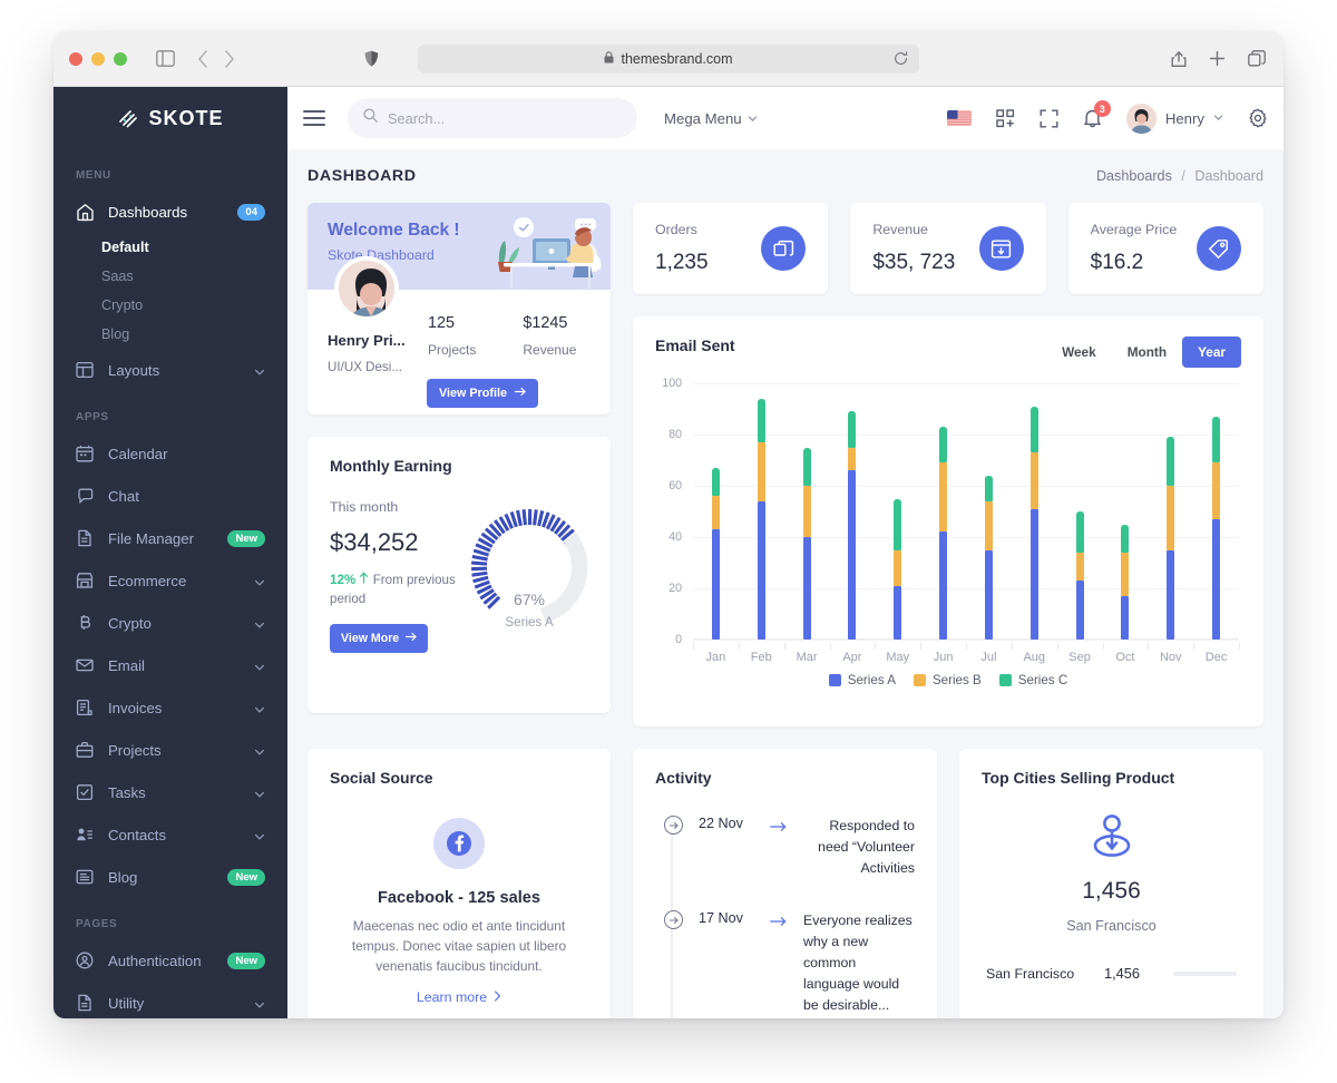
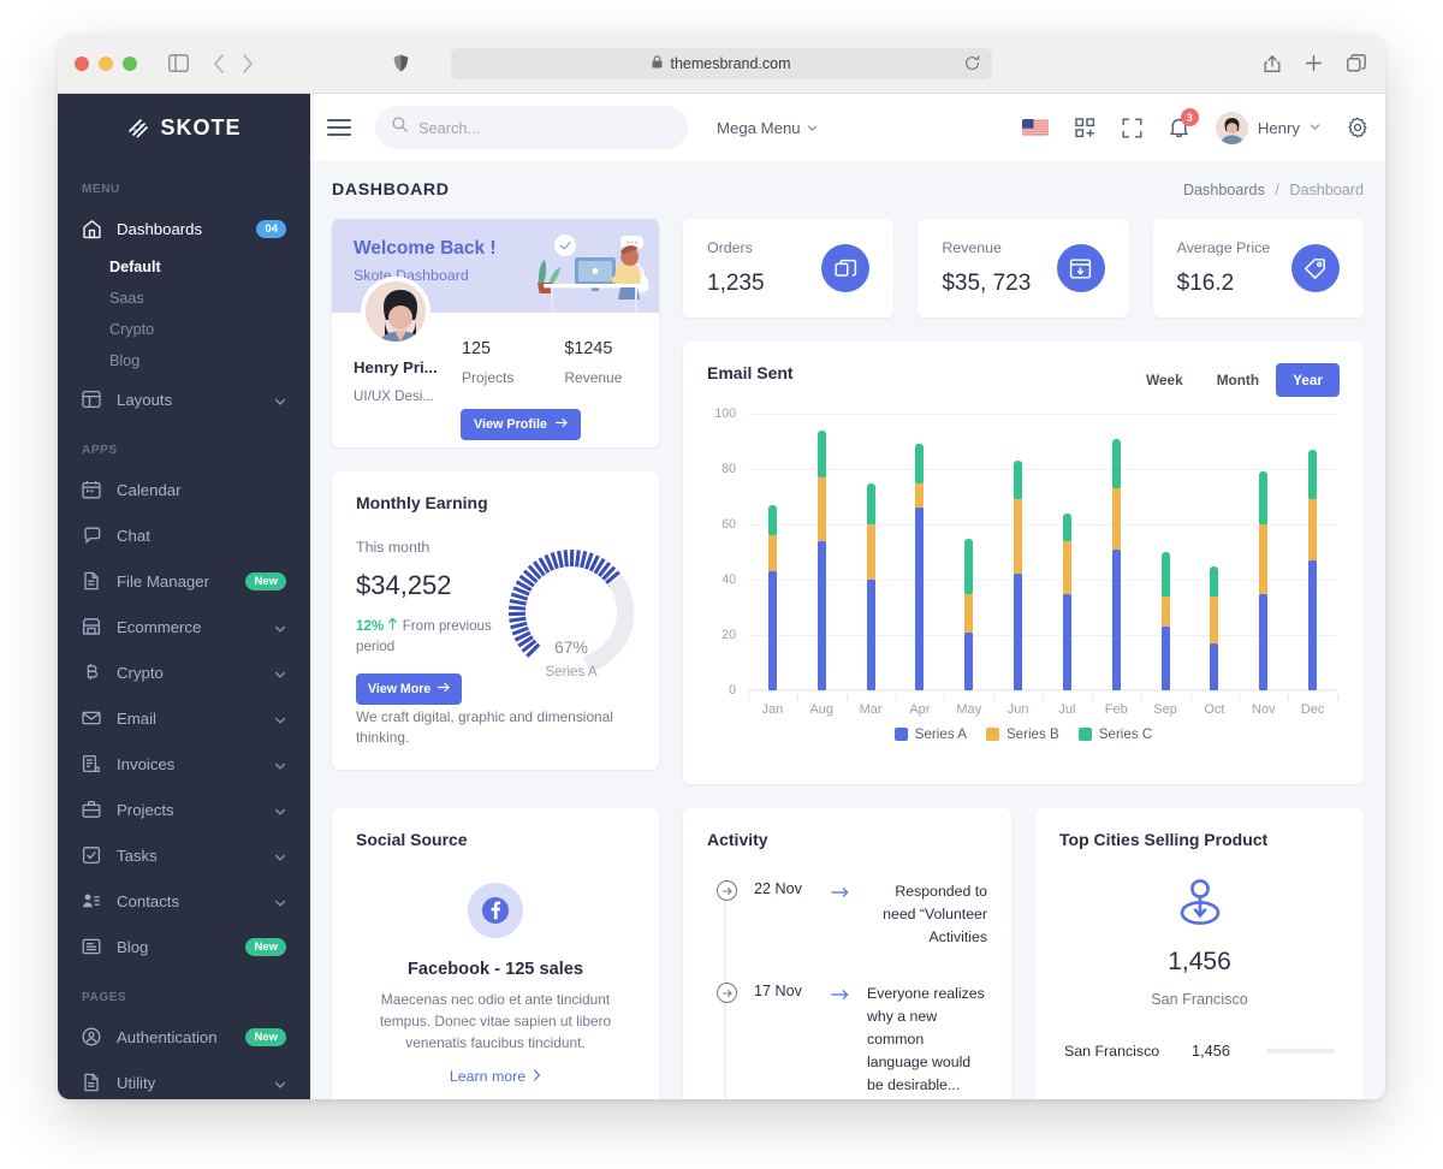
  themesbrand.com
  SKOTE
  MENU
  Dashboards
  04
  Default
  Saas
  Crypto
  Blog
  Layouts
  APPS
  Calendar
  Chat
  File Manager
  New
  Ecommerce
  Crypto
  Email
  Invoices
  Projects
  Tasks
  Contacts
  Blog
  New
  PAGES
  Authentication
  New
  Utility
  Search...
  Mega Menu
  3
  Henry
  DASHBOARD
  Dashboards / Dashboard
  Welcome Back !
  Skote Dashboard
  Henry Pri...
  UI/UX Desi...
  125
  Projects
  $1245
  Revenue
  View Profile
  Monthly Earning
  This month
  $34,252
  12% From previous period
  View More
+ We craft digital, graphic and dimensional thinking.
  67%
  Series A
  Orders
  1,235
  Revenue
  $35, 723
  Average Price
  $16.2
  Email Sent
  Week
  Month
  Year
  0
  20
  40
  60
  80
  100
  Jan
- Feb
+ Aug
  Mar
  Apr
  May
  Jun
  Jul
- Aug
+ Feb
  Sep
  Oct
  Nov
  Dec
  Series A
  Series B
  Series C
  Social Source
  Facebook - 125 sales
  Maecenas nec odio et ante tincidunt tempus. Donec vitae sapien ut libero venenatis faucibus tincidunt.
  Learn more
  Activity
  22 Nov
  Responded to need “Volunteer Activities
  17 Nov
  Everyone realizes why a new common language would be desirable...
  Top Cities Selling Product
  1,456
  San Francisco
  San Francisco
  1,456
